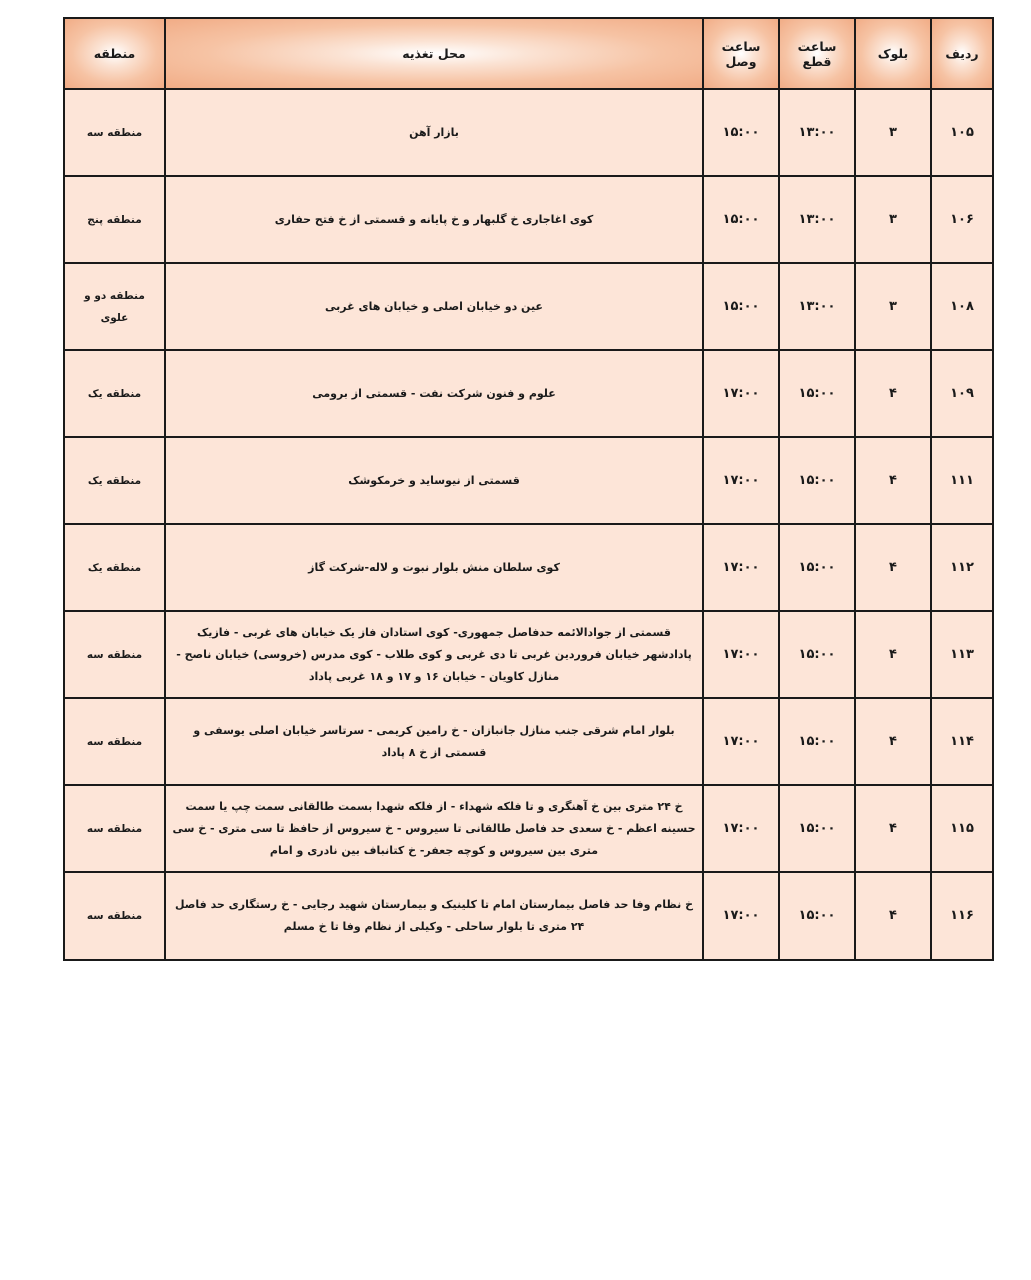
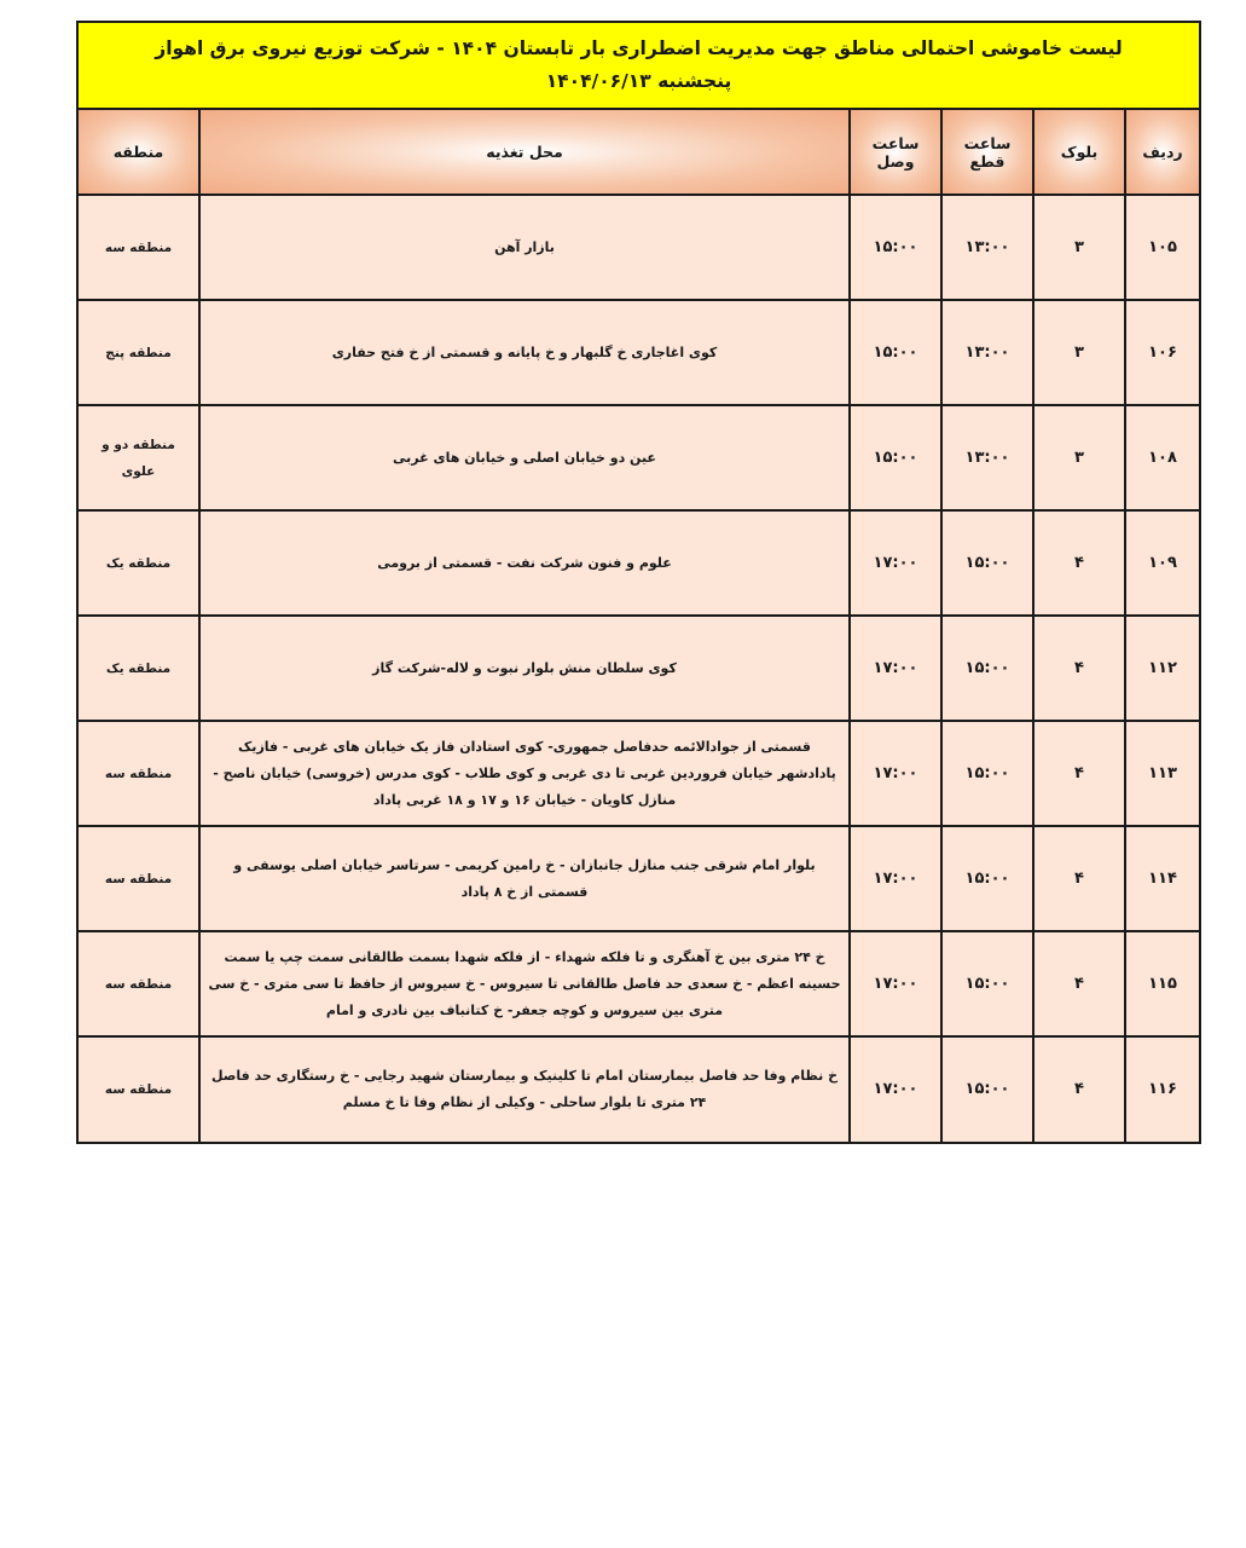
+ لیست خاموشی احتمالی مناطق جهت مدیریت اضطراری بار تابستان ۱۴۰۴ - شرکت توزیع نیروی برق اهواز
+ پنجشنبه ۱۴۰۴/۰۶/۱۳
  ردیف	بلوک	ساعت قطع	ساعت وصل	محل تغذیه	منطقه
  ۱۰۵	۳	۱۳:۰۰	۱۵:۰۰	بازار آهن	منطقه سه
  ۱۰۶	۳	۱۳:۰۰	۱۵:۰۰	کوی اغاجاری خ گلبهار و خ پایانه و قسمتی از خ فتح حفاری	منطقه پنج
  ۱۰۸	۳	۱۳:۰۰	۱۵:۰۰	عین دو خیابان اصلی و خیابان های غربی	منطقه دو و علوی
  ۱۰۹	۴	۱۵:۰۰	۱۷:۰۰	علوم و فنون شرکت نفت - قسمتی از برومی	منطقه یک
- ۱۱۱	۴	۱۵:۰۰	۱۷:۰۰	قسمتی از نیوساید و خرمکوشک	منطقه یک
  ۱۱۲	۴	۱۵:۰۰	۱۷:۰۰	کوی سلطان منش بلوار نبوت و لاله-شرکت گاز	منطقه یک
  ۱۱۳	۴	۱۵:۰۰	۱۷:۰۰	قسمتی از جوادالائمه حدفاصل جمهوری- کوی استادان فاز یک خیابان های غربی - فازیک پادادشهر خیابان فروردین غربی تا دی غربی و کوی طلاب - کوی مدرس (خروسی) خیابان ناصح - منازل کاویان - خیابان ۱۶ و ۱۷ و ۱۸ غربی پاداد	منطقه سه
  ۱۱۴	۴	۱۵:۰۰	۱۷:۰۰	بلوار امام شرقی جنب منازل جانبازان - خ رامین کریمی - سرتاسر خیابان اصلی یوسفی و قسمتی از خ ۸ پاداد	منطقه سه
  ۱۱۵	۴	۱۵:۰۰	۱۷:۰۰	خ ۲۴ متری بین خ آهنگری و تا فلکه شهداء - از فلکه شهدا بسمت طالقانی سمت چپ یا سمت حسینه اعظم - خ سعدی حد فاصل طالقانی تا سیروس - خ سیروس از حافظ تا سی متری - خ سی متری بین سیروس و کوچه جعفر- خ کتانباف بین نادری و امام	منطقه سه
  ۱۱۶	۴	۱۵:۰۰	۱۷:۰۰	خ نظام وفا حد فاصل بیمارستان امام تا کلینیک و بیمارستان شهید رجایی - خ رستگاری حد فاصل ۲۴ متری تا بلوار ساحلی - وکیلی از نظام وفا تا خ مسلم	منطقه سه
